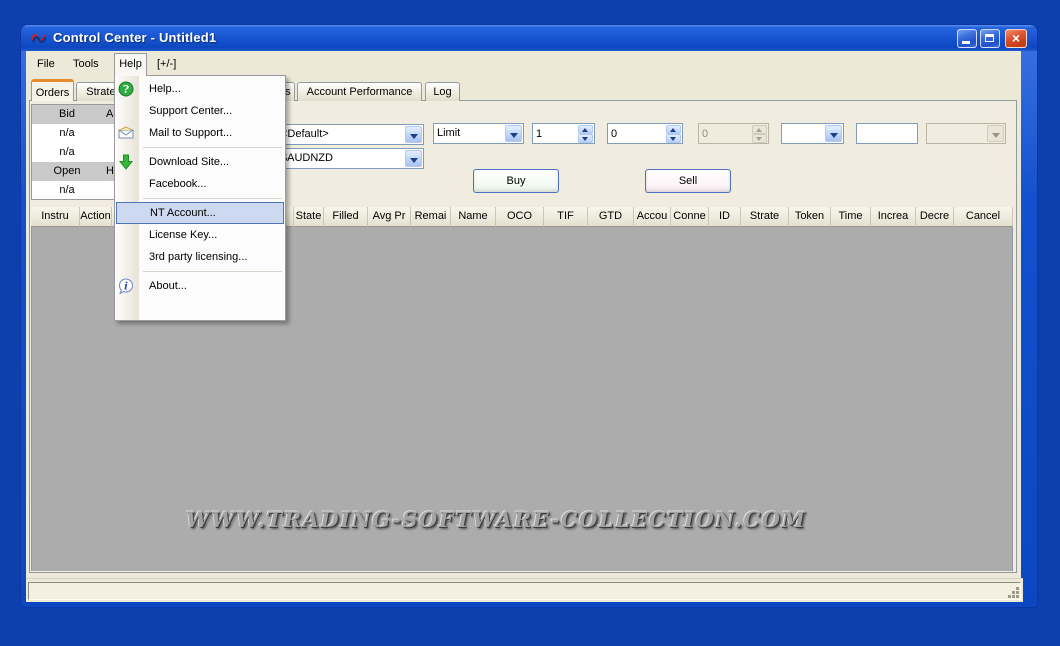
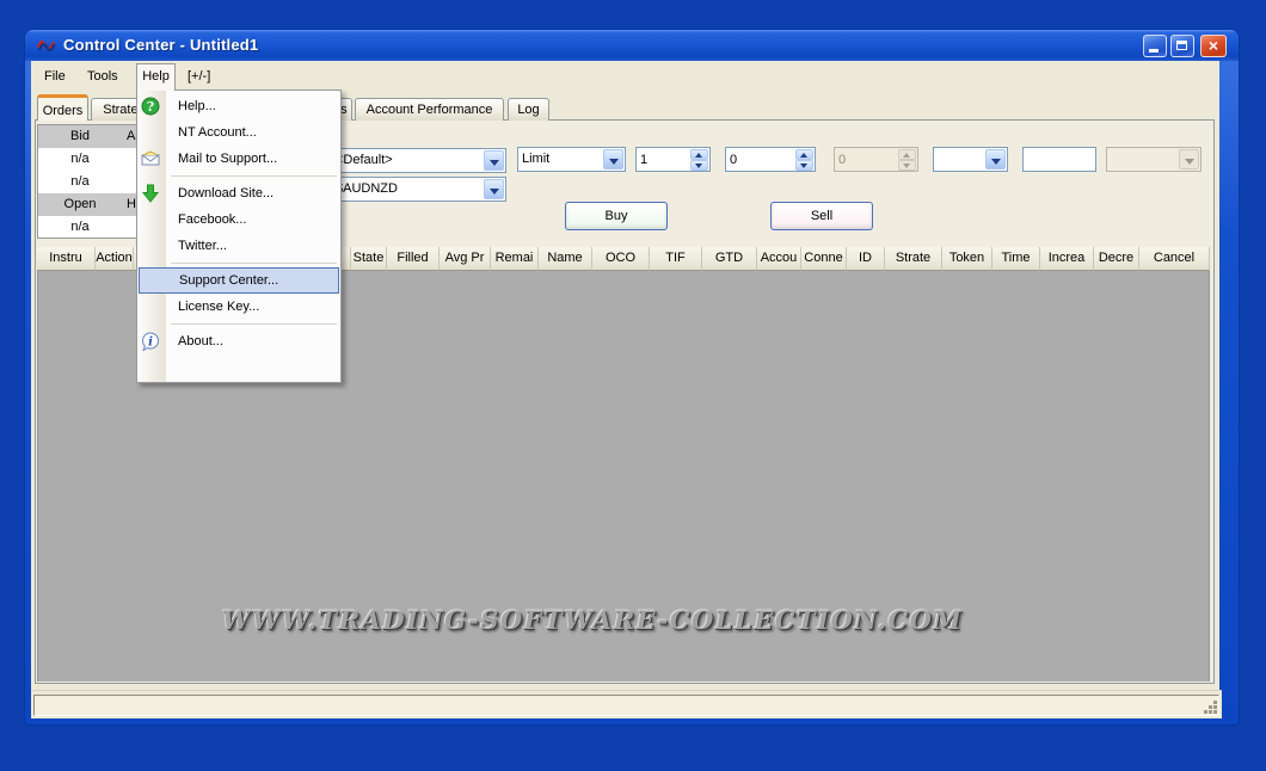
  Control Center - Untitled1
  ×
  File
  Tools
  Help
  [+/-]
  Orders
  Account Performance
  Log
  Bid
  n/a
  n/a
  Open
  n/a
  Default>
  AUDNZD
  Limit
  1
  0
  0
  Buy
  Sell
  Instru
  Action
  State
  Filled
  Avg Pr
  Remai
  Name
  OCO
  TIF
  GTD
  Accou
  Conne
  ID
  Strate
  Token
  Time
  Increa
  Decre
  Cancel
  WWW.TRADING-SOFTWARE-COLLECTION.COM
  ?
  Help...
- Support Center...
+ NT Account...
  Mail to Support...
  Download Site...
  Facebook...
+ Twitter...
- NT Account...
+ Support Center...
  License Key...
- 3rd party licensing...
  i
  About...
